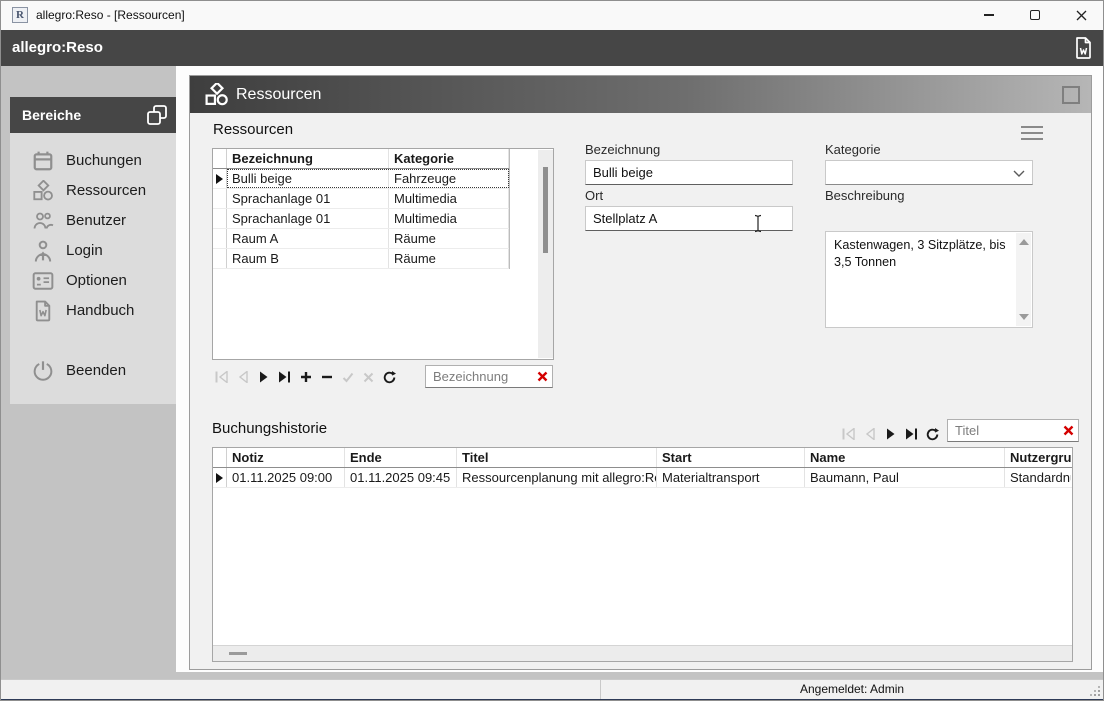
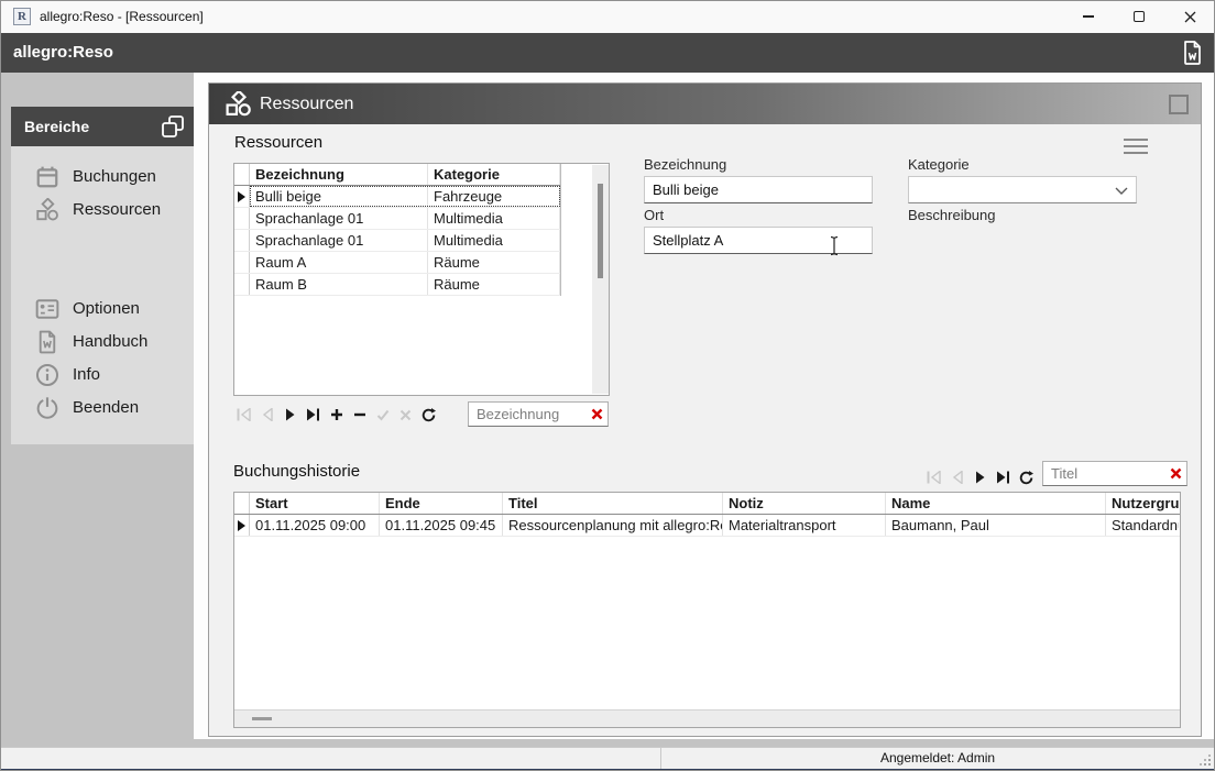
  R
  allegro:Reso - [Ressourcen]
  allegro:Reso
  Bereiche
  Buchungen
  Ressourcen
- Benutzer
- Login
  Optionen
  Handbuch
+ Info
  Beenden
  Ressourcen
  Ressourcen
  Bezeichnung
  Kategorie
  Bulli beige
  Fahrzeuge
  Sprachanlage 01
  Multimedia
  Sprachanlage 01
  Multimedia
  Raum A
  Räume
  Raum B
  Räume
  Bezeichnung
  Bezeichnung
  Bulli beige
  Kategorie
  Ort
  Stellplatz A
  Beschreibung
- Kastenwagen, 3 Sitzplätze, bis 3,5 Tonnen
  Buchungshistorie
  Titel
- Notiz
+ Start
  Ende
  Titel
- Start
+ Notiz
  Name
  Nutzergru
  01.11.2025 09:00
  01.11.2025 09:45
  Ressourcenplanung mit allegro:R
  Materialtransport
  Baumann, Paul
  Standardn
  Angemeldet: Admin
